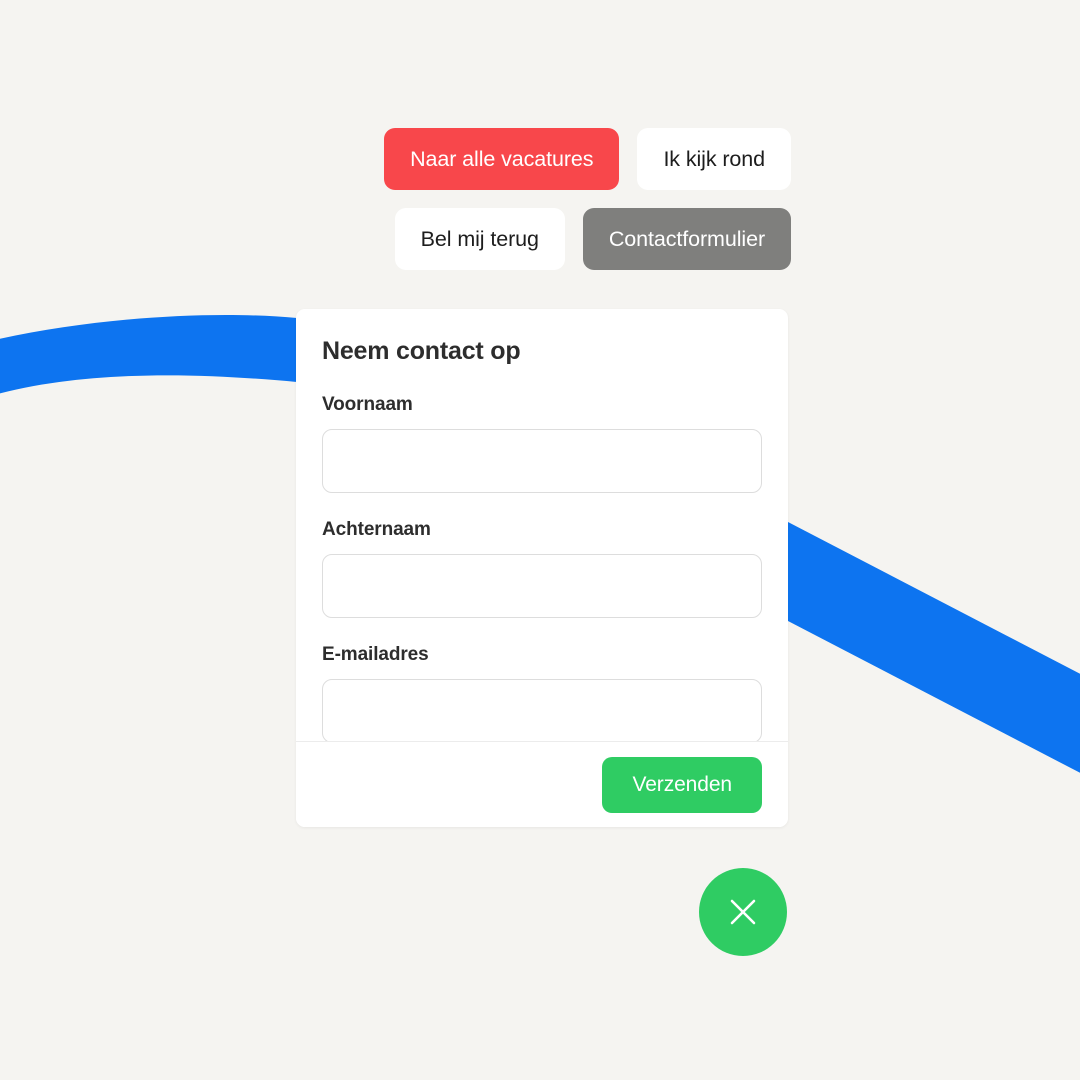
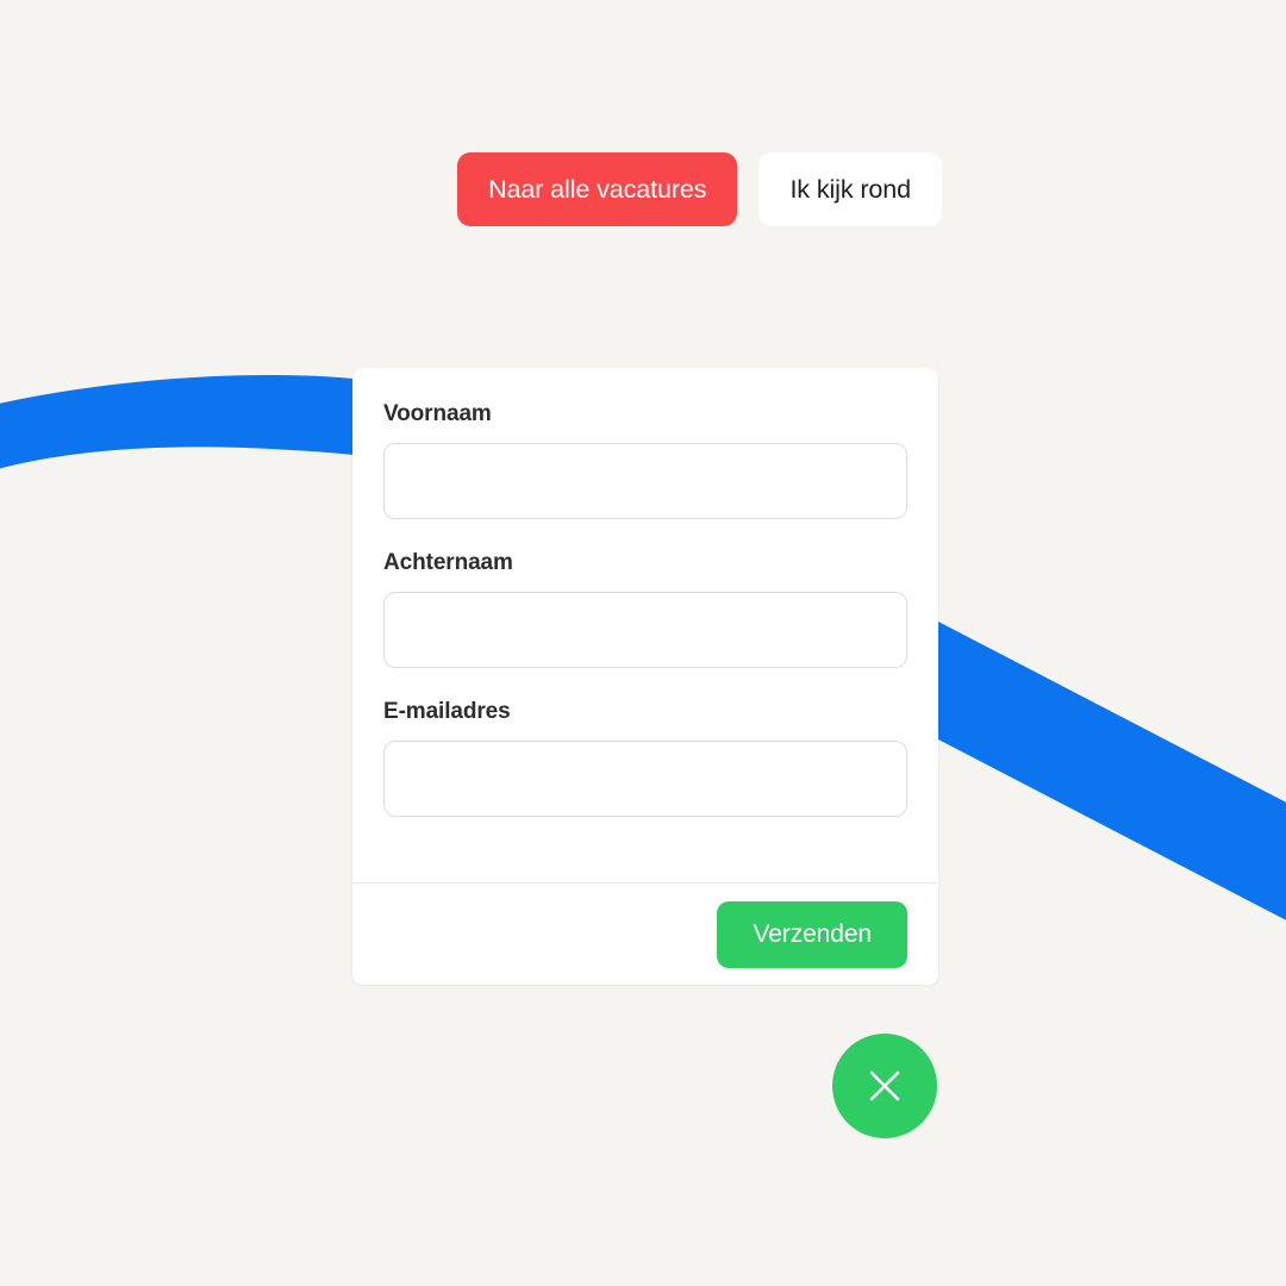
  Naar alle vacatures
  Ik kijk rond
- Bel mij terug
- Contactformulier
- Neem contact op
  Voornaam
  Achternaam
  E-mailadres
  Verzenden
